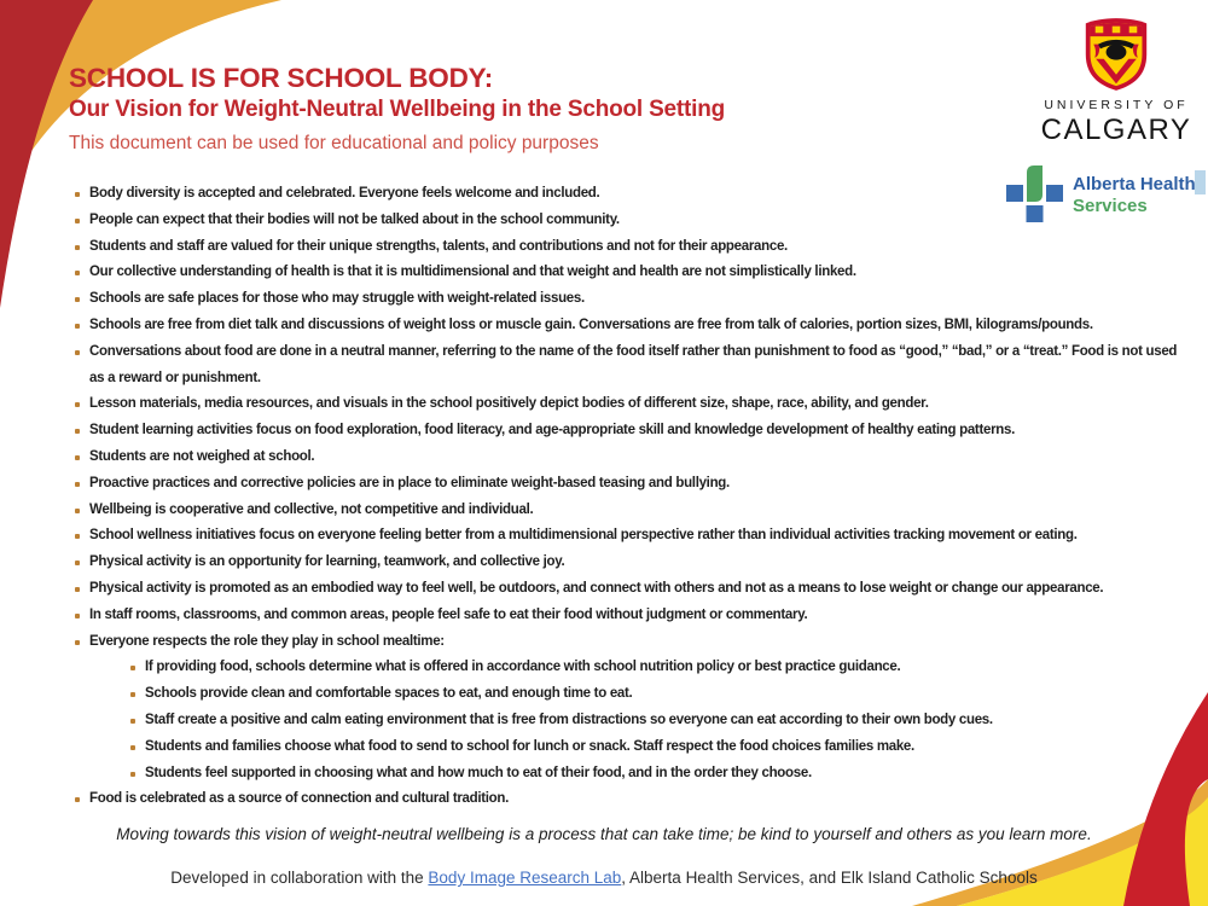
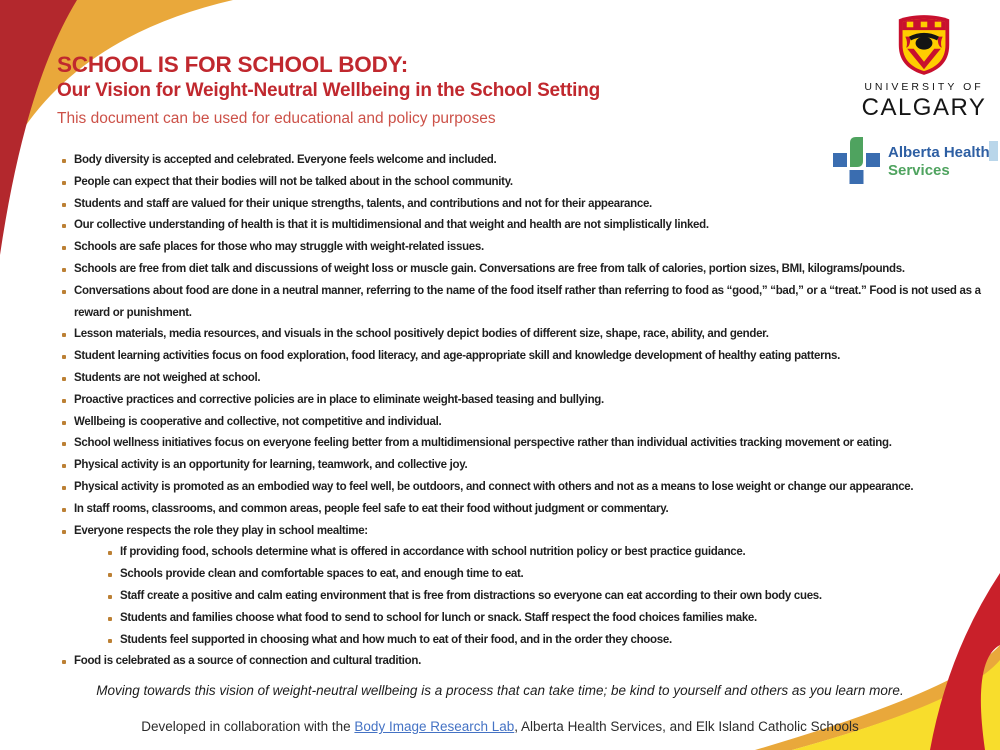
  SCHOOL IS FOR SCHOOL BODY:
  Our Vision for Weight-Neutral Wellbeing in the School Setting
  This document can be used for educational and policy purposes
  UNIVERSITY OF
  CALGARY
  Alberta Health
  Services
  Body diversity is accepted and celebrated. Everyone feels welcome and included.
  People can expect that their bodies will not be talked about in the school community.
  Students and staff are valued for their unique strengths, talents, and contributions and not for their appearance.
  Our collective understanding of health is that it is multidimensional and that weight and health are not simplistically linked.
  Schools are safe places for those who may struggle with weight-related issues.
  Schools are free from diet talk and discussions of weight loss or muscle gain. Conversations are free from talk of calories, portion sizes, BMI, kilograms/pounds.
- Conversations about food are done in a neutral manner, referring to the name of the food itself rather than punishment to food as “good,” “bad,” or a “treat.” Food is not used as a reward or punishment.
+ Conversations about food are done in a neutral manner, referring to the name of the food itself rather than referring to food as “good,” “bad,” or a “treat.” Food is not used as a reward or punishment.
  Lesson materials, media resources, and visuals in the school positively depict bodies of different size, shape, race, ability, and gender.
  Student learning activities focus on food exploration, food literacy, and age-appropriate skill and knowledge development of healthy eating patterns.
  Students are not weighed at school.
  Proactive practices and corrective policies are in place to eliminate weight-based teasing and bullying.
  Wellbeing is cooperative and collective, not competitive and individual.
  School wellness initiatives focus on everyone feeling better from a multidimensional perspective rather than individual activities tracking movement or eating.
  Physical activity is an opportunity for learning, teamwork, and collective joy.
  Physical activity is promoted as an embodied way to feel well, be outdoors, and connect with others and not as a means to lose weight or change our appearance.
  In staff rooms, classrooms, and common areas, people feel safe to eat their food without judgment or commentary.
  Everyone respects the role they play in school mealtime:
  If providing food, schools determine what is offered in accordance with school nutrition policy or best practice guidance.
  Schools provide clean and comfortable spaces to eat, and enough time to eat.
  Staff create a positive and calm eating environment that is free from distractions so everyone can eat according to their own body cues.
  Students and families choose what food to send to school for lunch or snack. Staff respect the food choices families make.
  Students feel supported in choosing what and how much to eat of their food, and in the order they choose.
  Food is celebrated as a source of connection and cultural tradition.
  Moving towards this vision of weight-neutral wellbeing is a process that can take time; be kind to yourself and others as you learn more.
  Developed in collaboration with the Body Image Research Lab, Alberta Health Services, and Elk Island Catholic Schools
